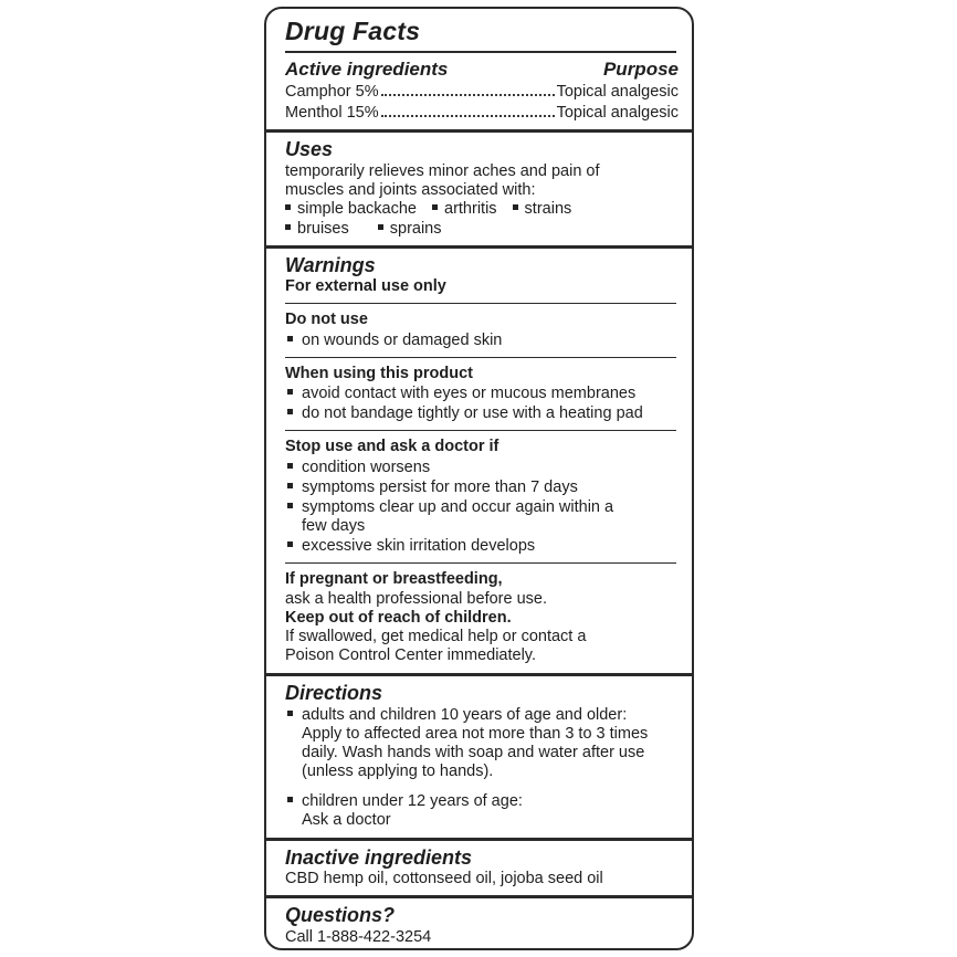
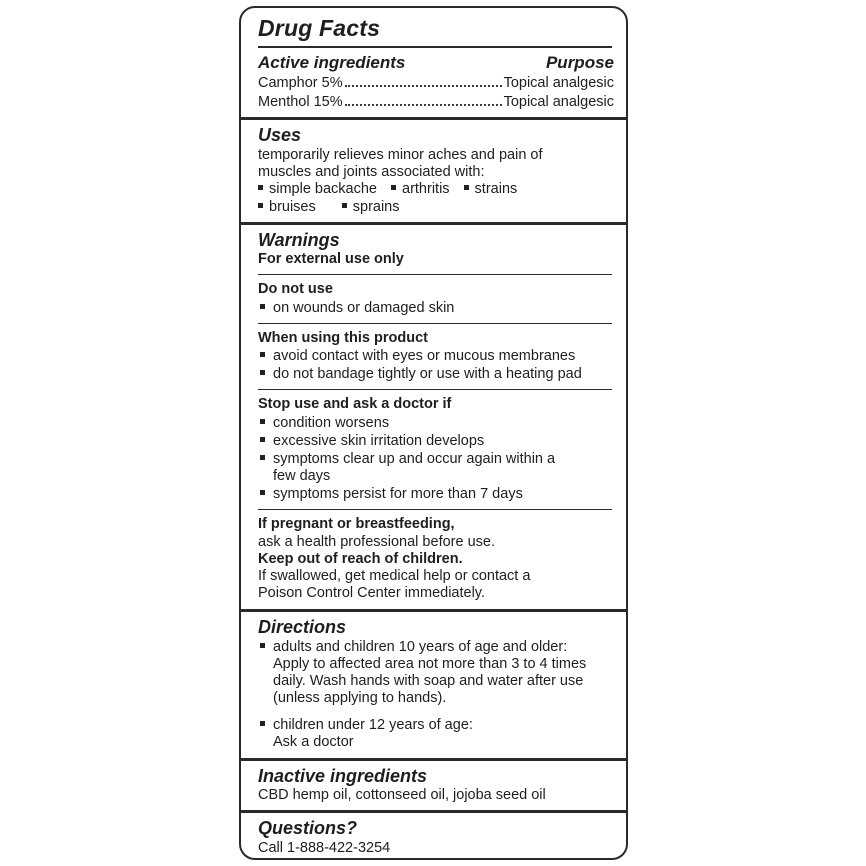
  Drug Facts
  Active ingredients
  Purpose
  Camphor 5%
  Topical analgesic
  Menthol 15%
  Topical analgesic
  Uses
  temporarily relieves minor aches and pain of muscles and joints associated with:
  simple backache
  arthritis
  strains
  bruises
  sprains
  Warnings
  For external use only
  Do not use
  on wounds or damaged skin
  When using this product
  avoid contact with eyes or mucous membranes
  do not bandage tightly or use with a heating pad
  Stop use and ask a doctor if
  condition worsens
- symptoms persist for more than 7 days
+ excessive skin irritation develops
  symptoms clear up and occur again within a few days
- excessive skin irritation develops
+ symptoms persist for more than 7 days
  If pregnant or breastfeeding,
  ask a health professional before use.
  Keep out of reach of children.
  If swallowed, get medical help or contact a Poison Control Center immediately.
  Directions
  adults and children 10 years of age and older:
- Apply to affected area not more than 3 to 3 times daily. Wash hands with soap and water after use (unless applying to hands).
+ Apply to affected area not more than 3 to 4 times daily. Wash hands with soap and water after use (unless applying to hands).
  children under 12 years of age:
  Ask a doctor
  Inactive ingredients
  CBD hemp oil, cottonseed oil, jojoba seed oil
  Questions?
  Call 1-888-422-3254
